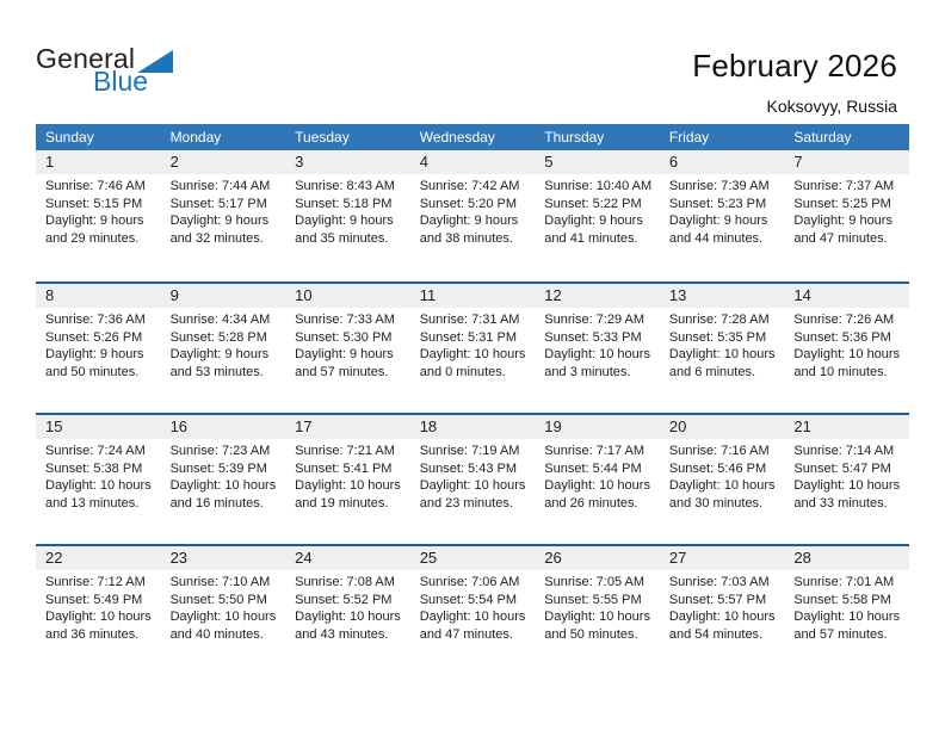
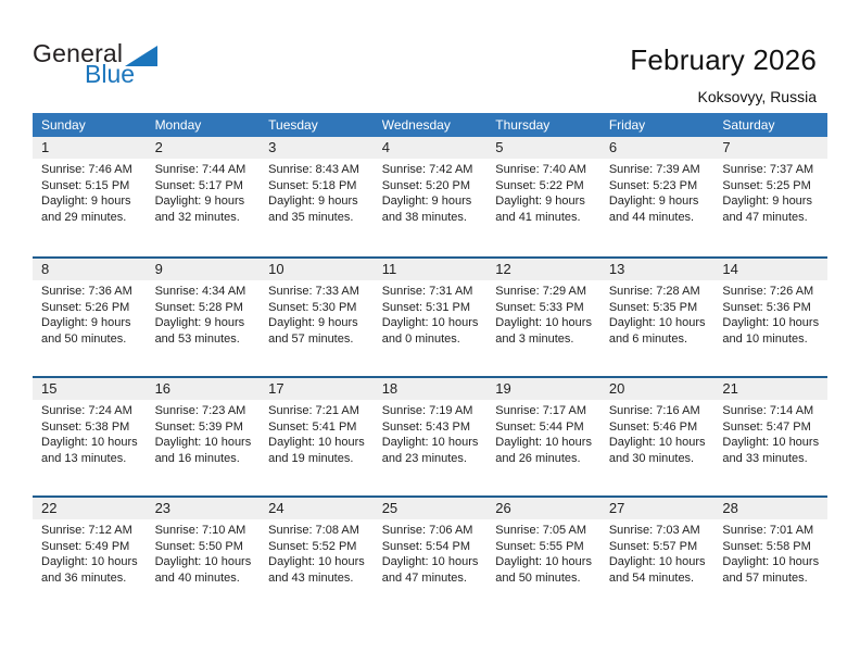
  General
  Blue
  February 2026
  Koksovyy, Russia
  Sunday
  Monday
  Tuesday
  Wednesday
  Thursday
  Friday
  Saturday
  1
  Sunrise: 7:46 AM
  Sunset: 5:15 PM
  Daylight: 9 hours and 29 minutes.
  2
  Sunrise: 7:44 AM
  Sunset: 5:17 PM
  Daylight: 9 hours and 32 minutes.
  3
  Sunrise: 8:43 AM
  Sunset: 5:18 PM
  Daylight: 9 hours and 35 minutes.
  4
  Sunrise: 7:42 AM
  Sunset: 5:20 PM
  Daylight: 9 hours and 38 minutes.
  5
- Sunrise: 10:40 AM
+ Sunrise: 7:40 AM
  Sunset: 5:22 PM
  Daylight: 9 hours and 41 minutes.
  6
  Sunrise: 7:39 AM
  Sunset: 5:23 PM
  Daylight: 9 hours and 44 minutes.
  7
  Sunrise: 7:37 AM
  Sunset: 5:25 PM
  Daylight: 9 hours and 47 minutes.
  8
  Sunrise: 7:36 AM
  Sunset: 5:26 PM
  Daylight: 9 hours and 50 minutes.
  9
  Sunrise: 4:34 AM
  Sunset: 5:28 PM
  Daylight: 9 hours and 53 minutes.
  10
  Sunrise: 7:33 AM
  Sunset: 5:30 PM
  Daylight: 9 hours and 57 minutes.
  11
  Sunrise: 7:31 AM
  Sunset: 5:31 PM
  Daylight: 10 hours and 0 minutes.
  12
  Sunrise: 7:29 AM
  Sunset: 5:33 PM
  Daylight: 10 hours and 3 minutes.
  13
  Sunrise: 7:28 AM
  Sunset: 5:35 PM
  Daylight: 10 hours and 6 minutes.
  14
  Sunrise: 7:26 AM
  Sunset: 5:36 PM
  Daylight: 10 hours and 10 minutes.
  15
  Sunrise: 7:24 AM
  Sunset: 5:38 PM
  Daylight: 10 hours and 13 minutes.
  16
  Sunrise: 7:23 AM
  Sunset: 5:39 PM
  Daylight: 10 hours and 16 minutes.
  17
  Sunrise: 7:21 AM
  Sunset: 5:41 PM
  Daylight: 10 hours and 19 minutes.
  18
  Sunrise: 7:19 AM
  Sunset: 5:43 PM
  Daylight: 10 hours and 23 minutes.
  19
  Sunrise: 7:17 AM
  Sunset: 5:44 PM
  Daylight: 10 hours and 26 minutes.
  20
  Sunrise: 7:16 AM
  Sunset: 5:46 PM
  Daylight: 10 hours and 30 minutes.
  21
  Sunrise: 7:14 AM
  Sunset: 5:47 PM
  Daylight: 10 hours and 33 minutes.
  22
  Sunrise: 7:12 AM
  Sunset: 5:49 PM
  Daylight: 10 hours and 36 minutes.
  23
  Sunrise: 7:10 AM
  Sunset: 5:50 PM
  Daylight: 10 hours and 40 minutes.
  24
  Sunrise: 7:08 AM
  Sunset: 5:52 PM
  Daylight: 10 hours and 43 minutes.
  25
  Sunrise: 7:06 AM
  Sunset: 5:54 PM
  Daylight: 10 hours and 47 minutes.
  26
  Sunrise: 7:05 AM
  Sunset: 5:55 PM
  Daylight: 10 hours and 50 minutes.
  27
  Sunrise: 7:03 AM
  Sunset: 5:57 PM
  Daylight: 10 hours and 54 minutes.
  28
  Sunrise: 7:01 AM
  Sunset: 5:58 PM
  Daylight: 10 hours and 57 minutes.
